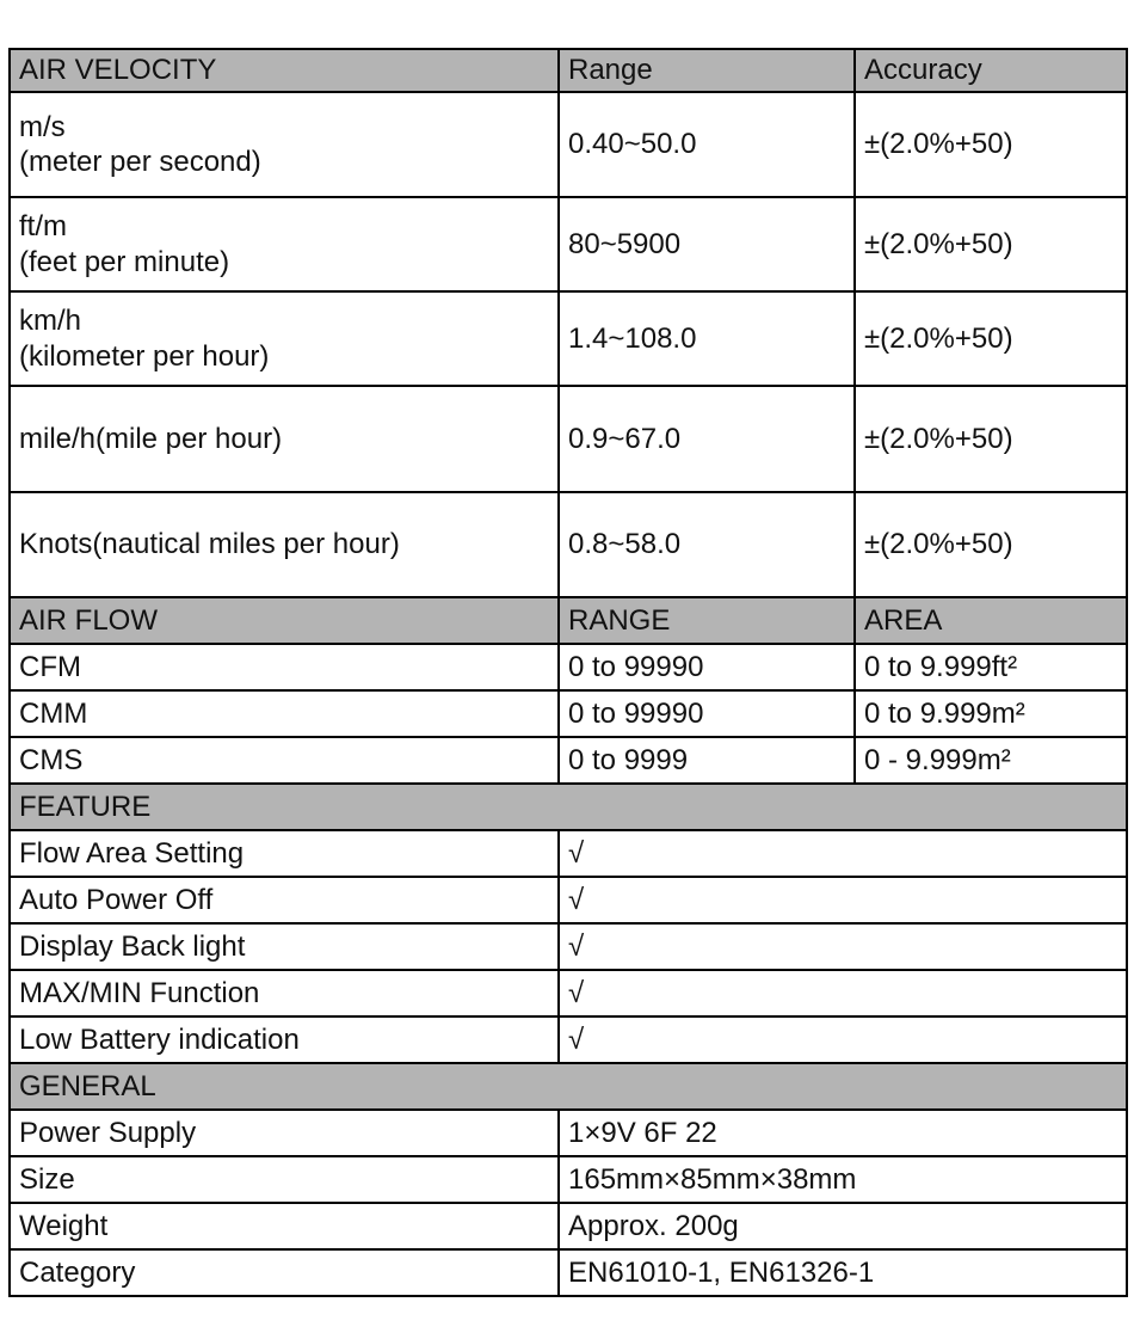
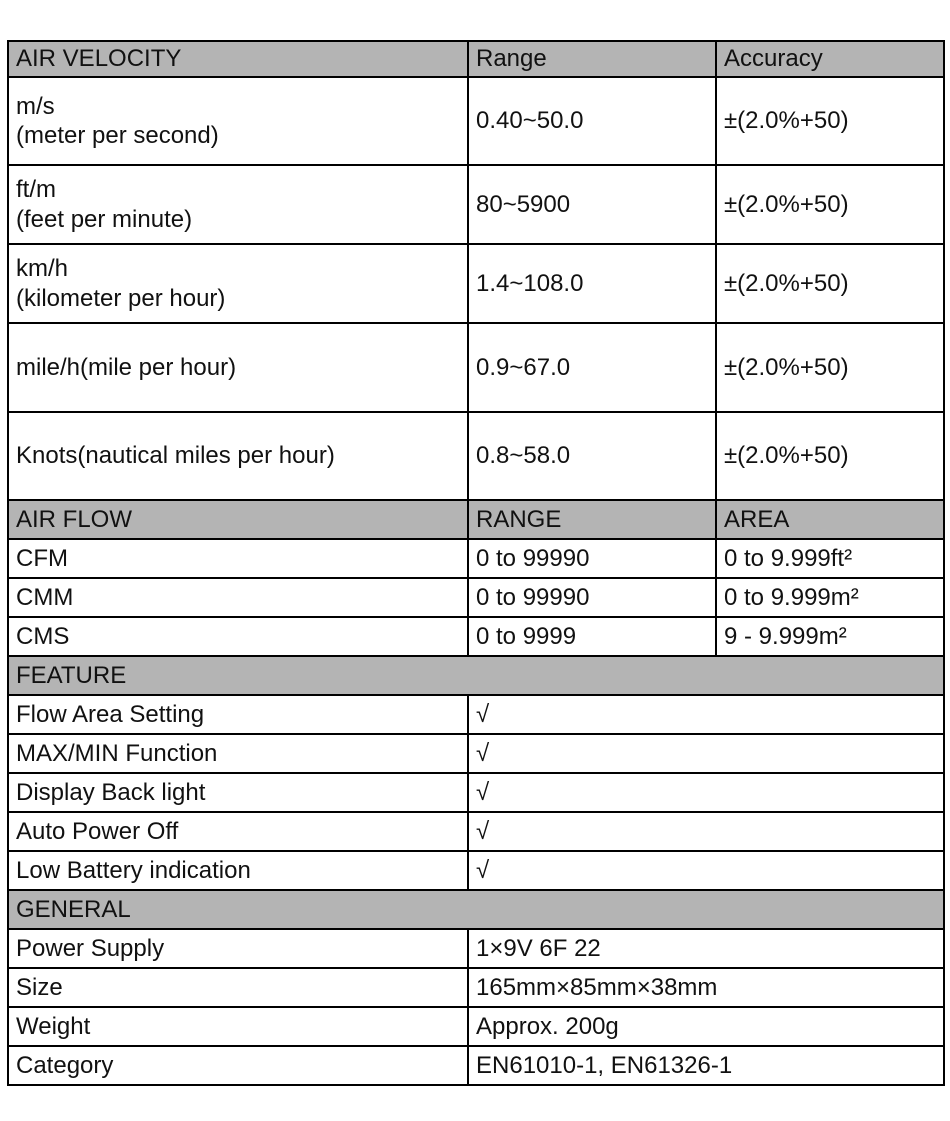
  AIR VELOCITY	Range	Accuracy
  m/s (meter per second)	0.40~50.0	±(2.0%+50)
  ft/m (feet per minute)	80~5900	±(2.0%+50)
  km/h (kilometer per hour)	1.4~108.0	±(2.0%+50)
  mile/h(mile per hour)	0.9~67.0	±(2.0%+50)
  Knots(nautical miles per hour)	0.8~58.0	±(2.0%+50)
  AIR FLOW	RANGE	AREA
  CFM	0 to 99990	0 to 9.999ft²
  CMM	0 to 99990	0 to 9.999m²
- CMS	0 to 9999	0 - 9.999m²
+ CMS	0 to 9999	9 - 9.999m²
  FEATURE
  Flow Area Setting	√
- Auto Power Off	√
+ MAX/MIN Function	√
  Display Back light	√
- MAX/MIN Function	√
+ Auto Power Off	√
  Low Battery indication	√
  GENERAL
  Power Supply	1×9V 6F 22
  Size	165mm×85mm×38mm
  Weight	Approx. 200g
  Category	EN61010-1, EN61326-1
